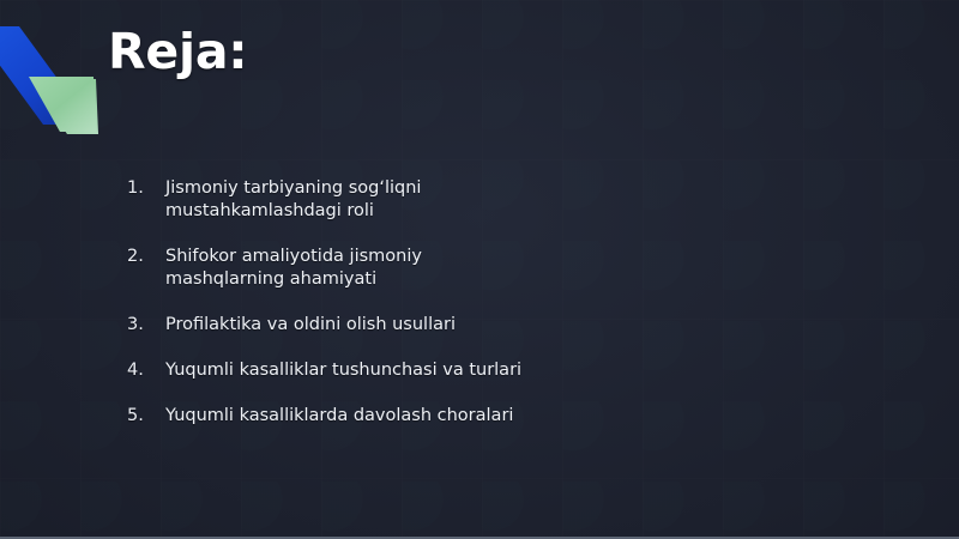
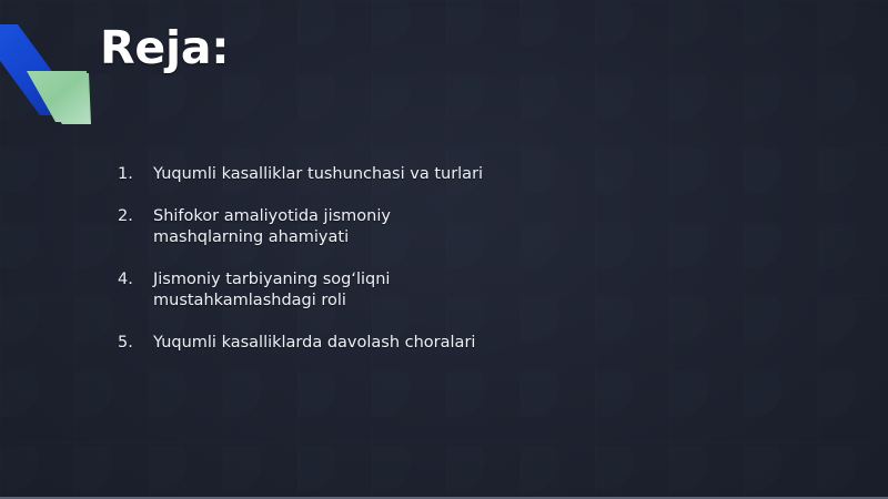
  Reja:
  1.
- Jismoniy tarbiyaning sogʻliqni mustahkamlashdagi roli
+ Yuqumli kasalliklar tushunchasi va turlari
  2.
  Shifokor amaliyotida jismoniy mashqlarning ahamiyati
- 3.
- Profilaktika va oldini olish usullari
  4.
- Yuqumli kasalliklar tushunchasi va turlari
+ Jismoniy tarbiyaning sogʻliqni mustahkamlashdagi roli
  5.
  Yuqumli kasalliklarda davolash choralari
